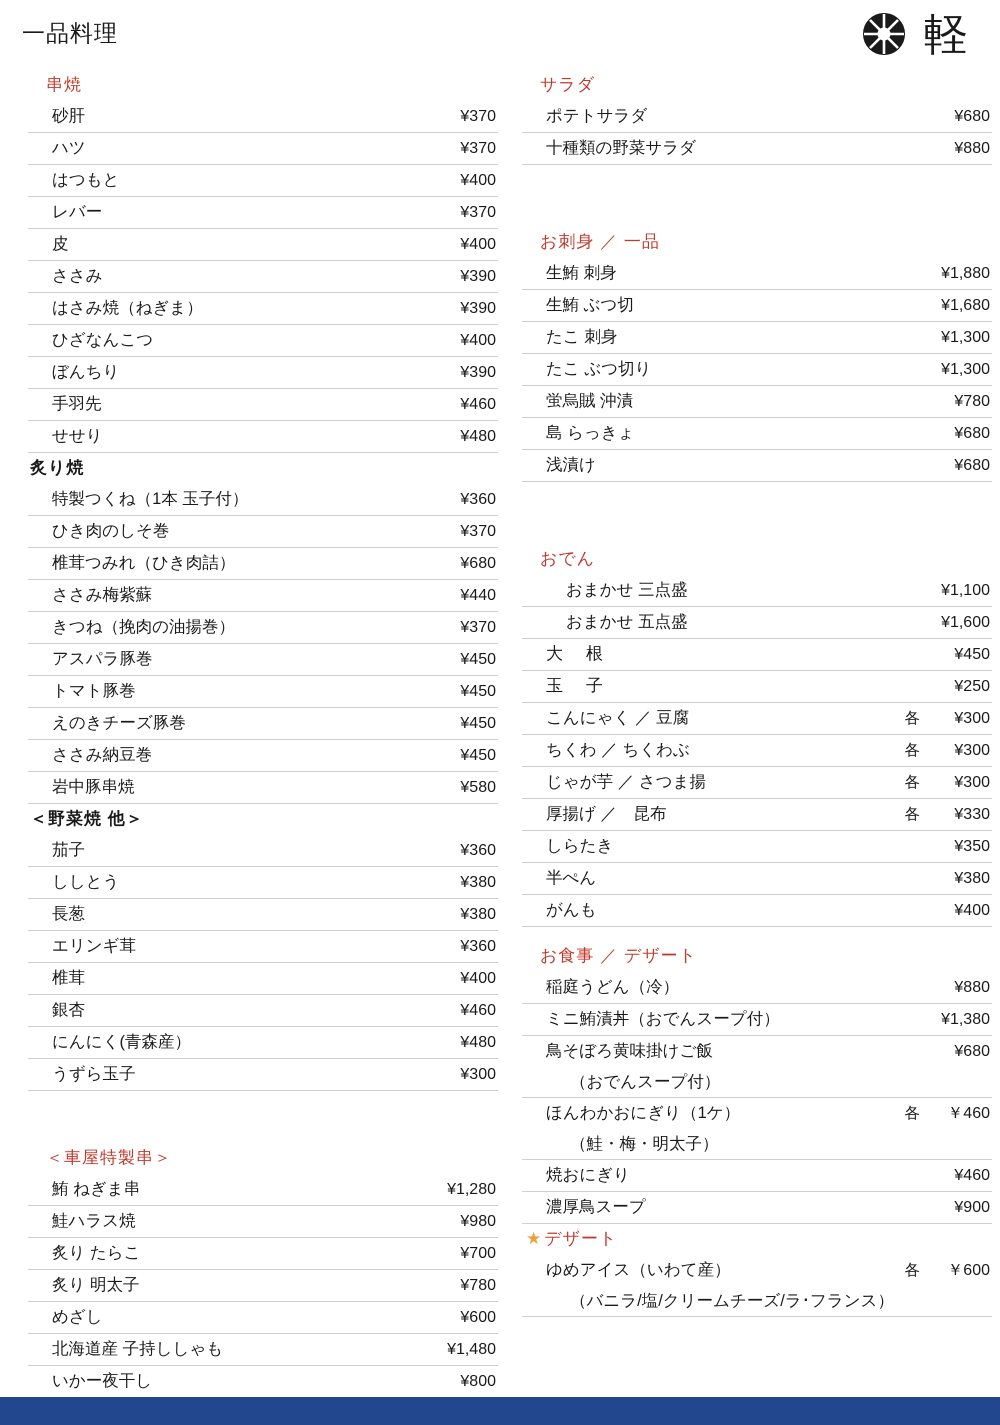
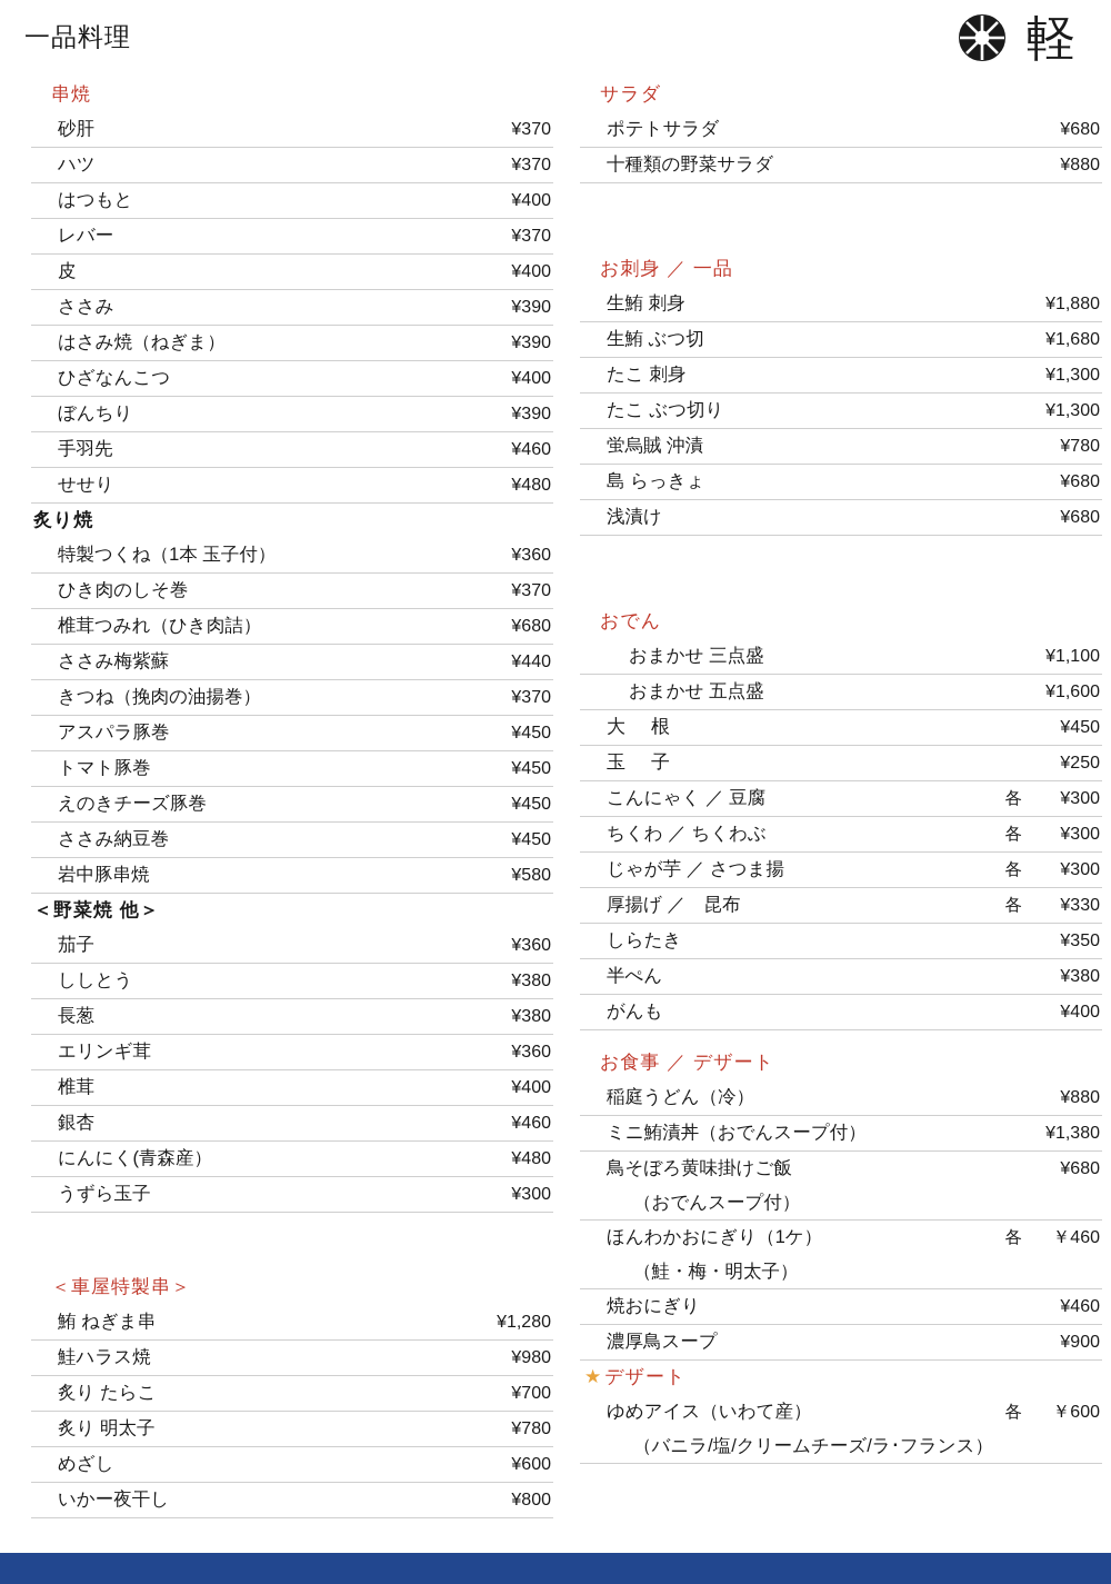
  一品料理
  軽
  串焼
  砂肝
  ¥370
  ハツ
  ¥370
  はつもと
  ¥400
  レバー
  ¥370
  皮
  ¥400
  ささみ
  ¥390
  はさみ焼（ねぎま）
  ¥390
  ひざなんこつ
  ¥400
  ぼんちり
  ¥390
  手羽先
  ¥460
  せせり
  ¥480
  炙り焼
  特製つくね（1本 玉子付）
  ¥360
  ひき肉のしそ巻
  ¥370
  椎茸つみれ（ひき肉詰）
  ¥680
  ささみ梅紫蘇
  ¥440
  きつね（挽肉の油揚巻）
  ¥370
  アスパラ豚巻
  ¥450
  トマト豚巻
  ¥450
  えのきチーズ豚巻
  ¥450
  ささみ納豆巻
  ¥450
  岩中豚串焼
  ¥580
  ＜野菜焼 他＞
  茄子
  ¥360
  ししとう
  ¥380
  長葱
  ¥380
  エリンギ茸
  ¥360
  椎茸
  ¥400
  銀杏
  ¥460
  にんにく(青森産）
  ¥480
  うずら玉子
  ¥300
  ＜車屋特製串＞
  鮪 ねぎま串
  ¥1,280
  鮭ハラス焼
  ¥980
  炙り たらこ
  ¥700
  炙り 明太子
  ¥780
  めざし
  ¥600
- 北海道産 子持ししゃも
- ¥1,480
  いかー夜干し
  ¥800
  サラダ
  ポテトサラダ
  ¥680
  十種類の野菜サラダ
  ¥880
  お刺身 ／ 一品
  生鮪 刺身
  ¥1,880
  生鮪 ぶつ切
  ¥1,680
  たこ 刺身
  ¥1,300
  たこ ぶつ切り
  ¥1,300
  蛍烏賊 沖漬
  ¥780
  島 らっきょ
  ¥680
  浅漬け
  ¥680
  おでん
  おまかせ 三点盛
  ¥1,100
  おまかせ 五点盛
  ¥1,600
  大 根
  ¥450
  玉 子
  ¥250
  こんにゃく ／ 豆腐
  各
  ¥300
  ちくわ ／ ちくわぶ
  各
  ¥300
  じゃが芋 ／ さつま揚
  各
  ¥300
  厚揚げ ／ 昆布
  各
  ¥330
  しらたき
  ¥350
  半ぺん
  ¥380
  がんも
  ¥400
  お食事 ／ デザート
  稲庭うどん（冷）
  ¥880
  ミニ鮪漬丼（おでんスープ付）
  ¥1,380
  鳥そぼろ黄味掛けご飯
  ¥680
  （おでんスープ付）
  ほんわかおにぎり（1ケ）
  各
  ￥460
  （鮭・梅・明太子）
  焼おにぎり
  ¥460
  濃厚鳥スープ
  ¥900
  デザート
  ゆめアイス（いわて産）
  各
  ￥600
  （バニラ/塩/クリームチーズ/ラ･フランス）
